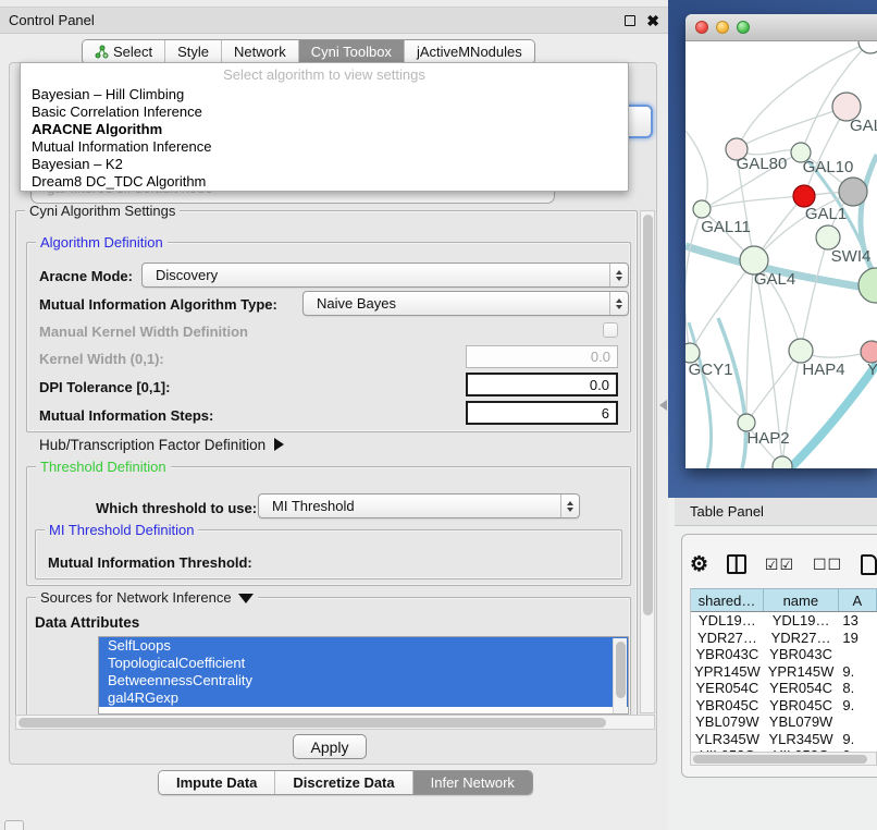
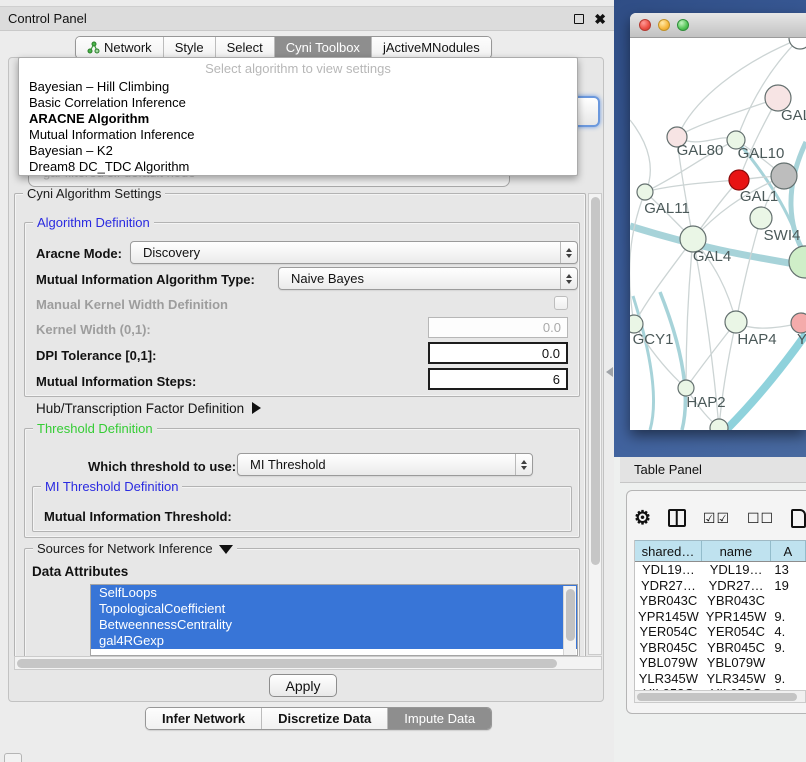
  Control Panel
  ✖
- Select
+ Network
  Style
- Network
+ Select
  Cyni Toolbox
  jActiveMNodules
  Select algorithm to view settings
  Bayesian – Hill Climbing
  Basic Correlation Inference
  ARACNE Algorithm
  Mutual Information Inference
  Bayesian – K2
  Dream8 DC_TDC Algorithm
  Cyni Algorithm Settings
  Algorithm Definition
  Aracne Mode:
  Discovery
  Mutual Information Algorithm Type:
  Naive Bayes
  Manual Kernel Width Definition
  Kernel Width (0,1):
  0.0
  DPI Tolerance [0,1]:
  0.0
  Mutual Information Steps:
  6
  Hub/Transcription Factor Definition
  Threshold Definition
  Which threshold to use:
  MI Threshold
  MI Threshold Definition
  Mutual Information Threshold:
  Sources for Network Inference
  Data Attributes
  SelfLoops
  TopologicalCoefficient
  BetweennessCentrality
  gal4RGexp
  Apply
- Impute Data
+ Infer Network
  Discretize Data
- Infer Network
+ Impute Data
  GAL80
  GAL10
  GAL1
  GAL11
  GAL4
  SWI4
  GCY1
  HAP4
  Y
  HAP2
  Table Panel
  ⚙
  ☑☑
  ☐☐
  shared…
  name
  A
  YDL19…
  YDL19…
  13
  YDR27…
  YDR27…
  19
  YBR043C
  YBR043C
  YPR145W
  YPR145W
  9.
  YER054C
  YER054C
- 8.
+ 4.
  YBR045C
  YBR045C
  9.
  YBL079W
  YBL079W
  YLR345W
  YLR345W
  9.
